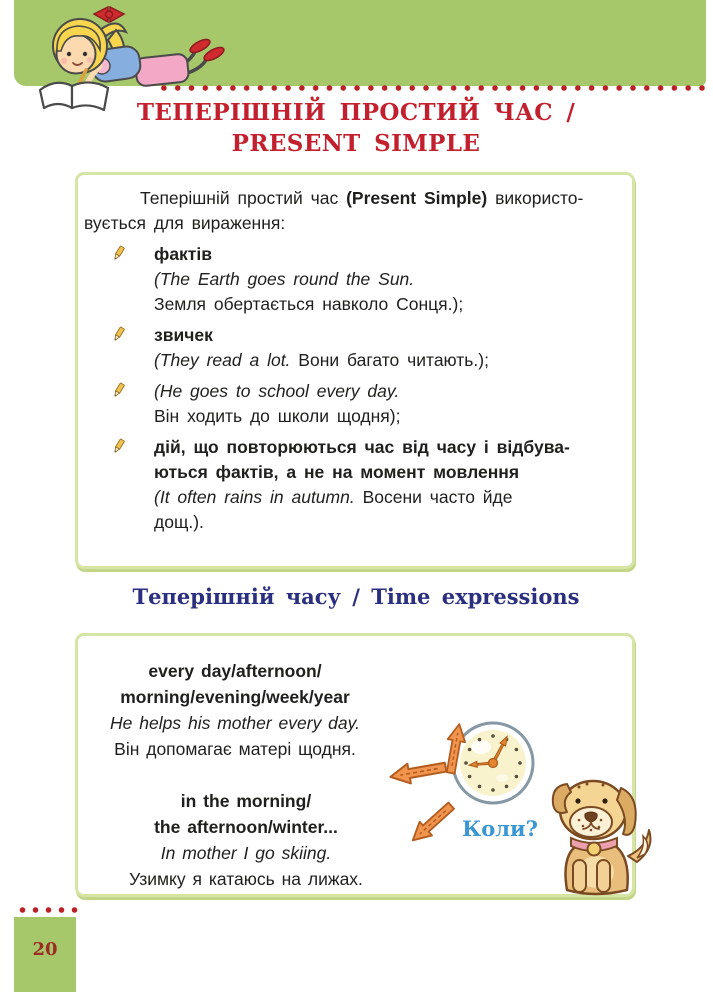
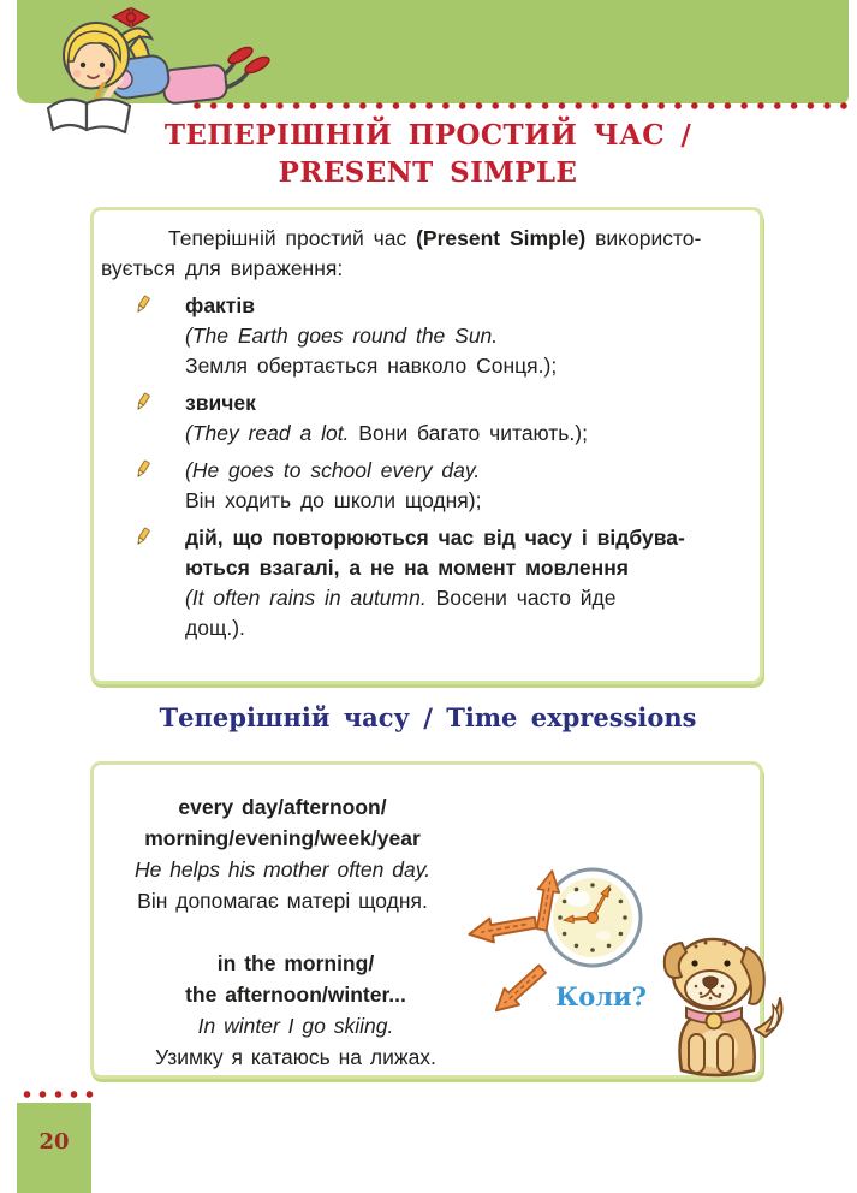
  ТЕПЕРІШНІЙ ПРОСТИЙ ЧАС /
  PRESENT SIMPLE
  Теперішній простий час (Present Simple) використо-
  вується для вираження:
  фактів
  (The Earth goes round the Sun.
  Земля обертається навколо Сонця.);
  звичек
  (They read a lot. Вони багато читають.);
  (He goes to school every day.
  Він ходить до школи щодня);
  дій, що повторюються час від часу і відбува-
- ються фактів, а не на момент мовлення
+ ються взагалі, а не на момент мовлення
  (It often rains in autumn. Восени часто йде
  дощ.).
  Теперішній часу / Time expressions
  every day/afternoon/
  morning/evening/week/year
- He helps his mother every day.
+ He helps his mother often day.
  Він допомагає матері щодня.
  in the morning/
  the afternoon/winter...
- In mother I go skiing.
+ In winter I go skiing.
  Узимку я катаюсь на лижах.
  Коли?
  20
